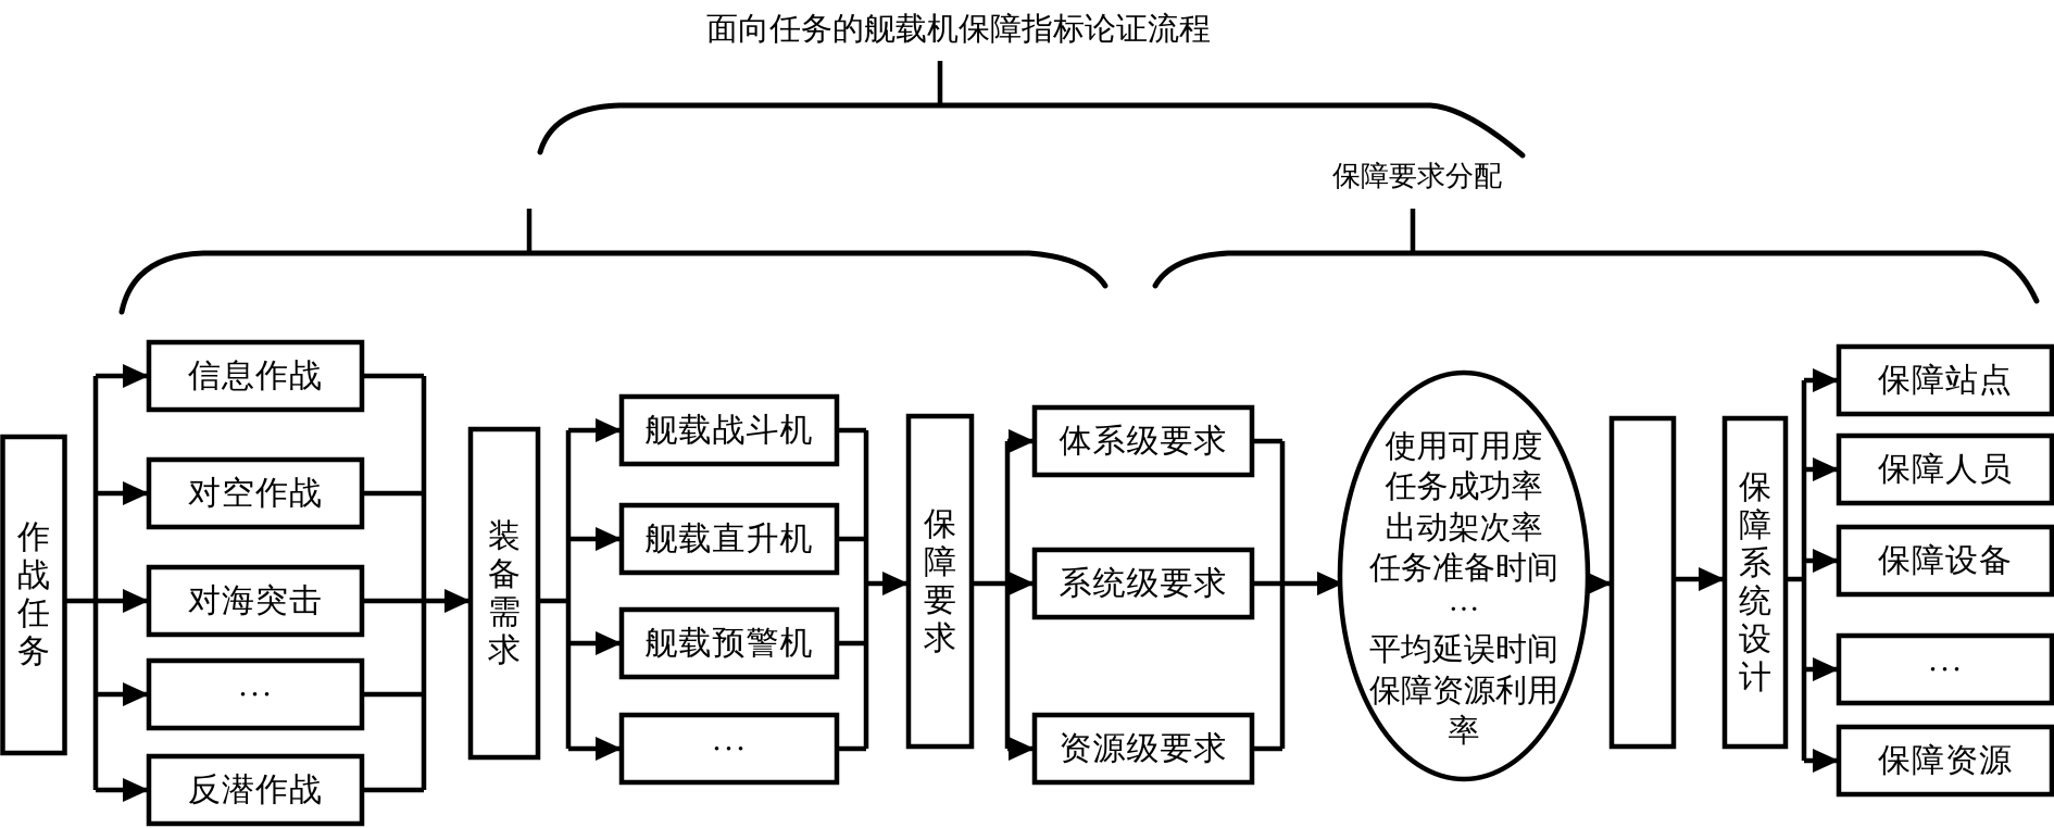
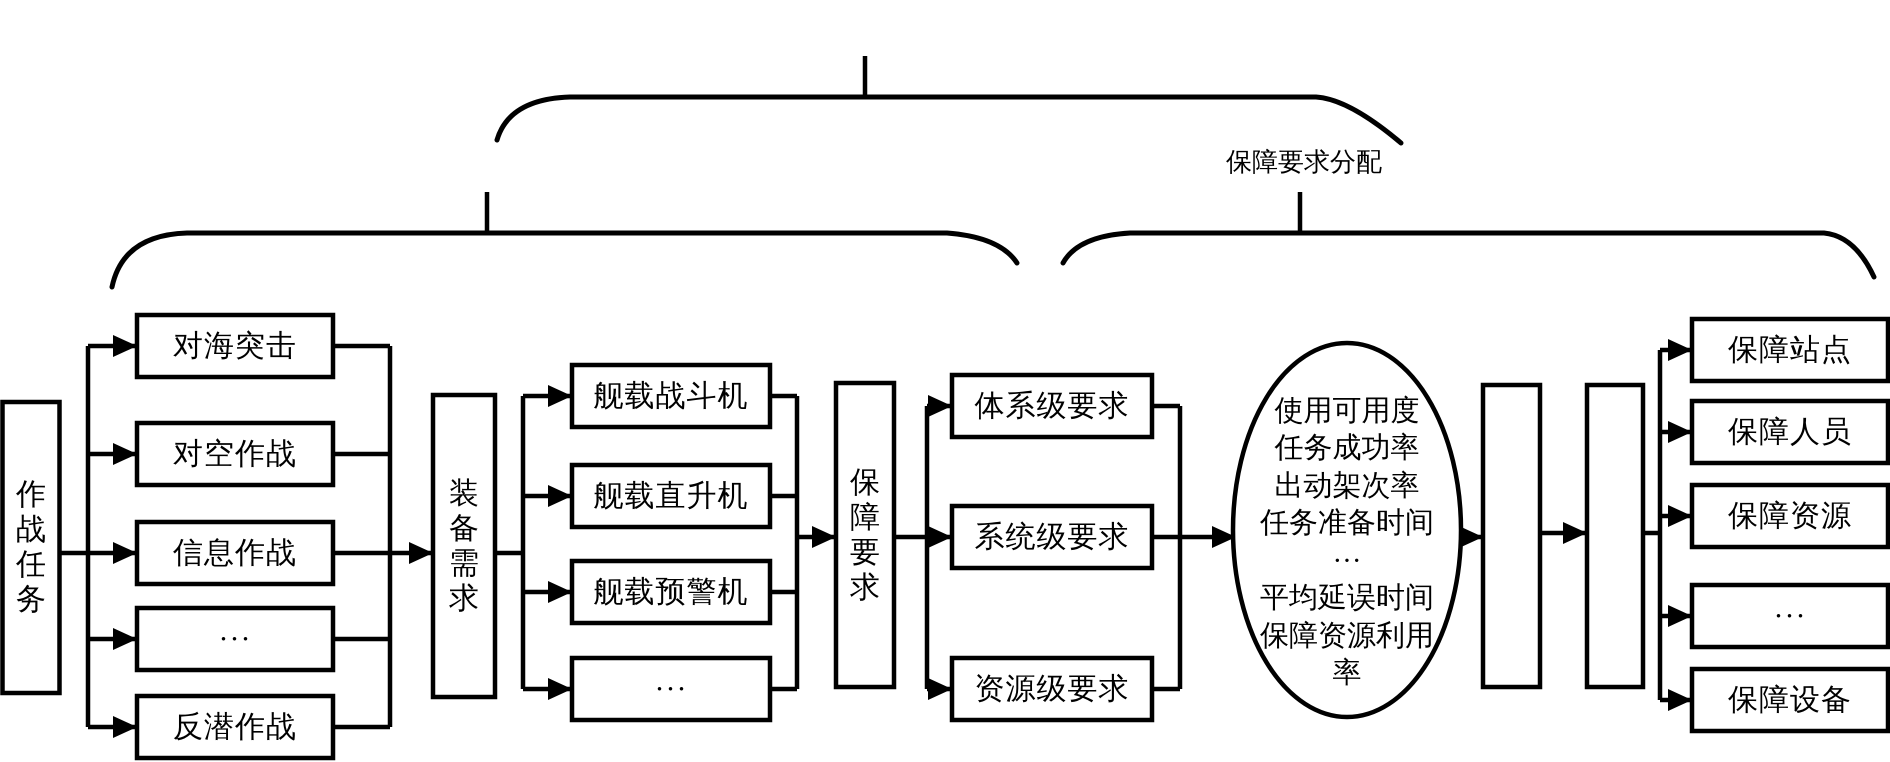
- 面向任务的舰载机保障指标论证流程
  保障要求分配
  作战任务
- 信息作战
+ 对海突击
  对空作战
- 对海突击
+ 信息作战
  ···
  反潜作战
  装备需求
  舰载战斗机
  舰载直升机
  舰载预警机
  ···
  保障要求
  体系级要求
  系统级要求
  资源级要求
  使用可用度
  任务成功率
  出动架次率
  任务准备时间
  ···
  平均延误时间
  保障资源利用
  率
- 保障系统设计
  保障站点
  保障人员
- 保障设备
+ 保障资源
  ···
- 保障资源
+ 保障设备
